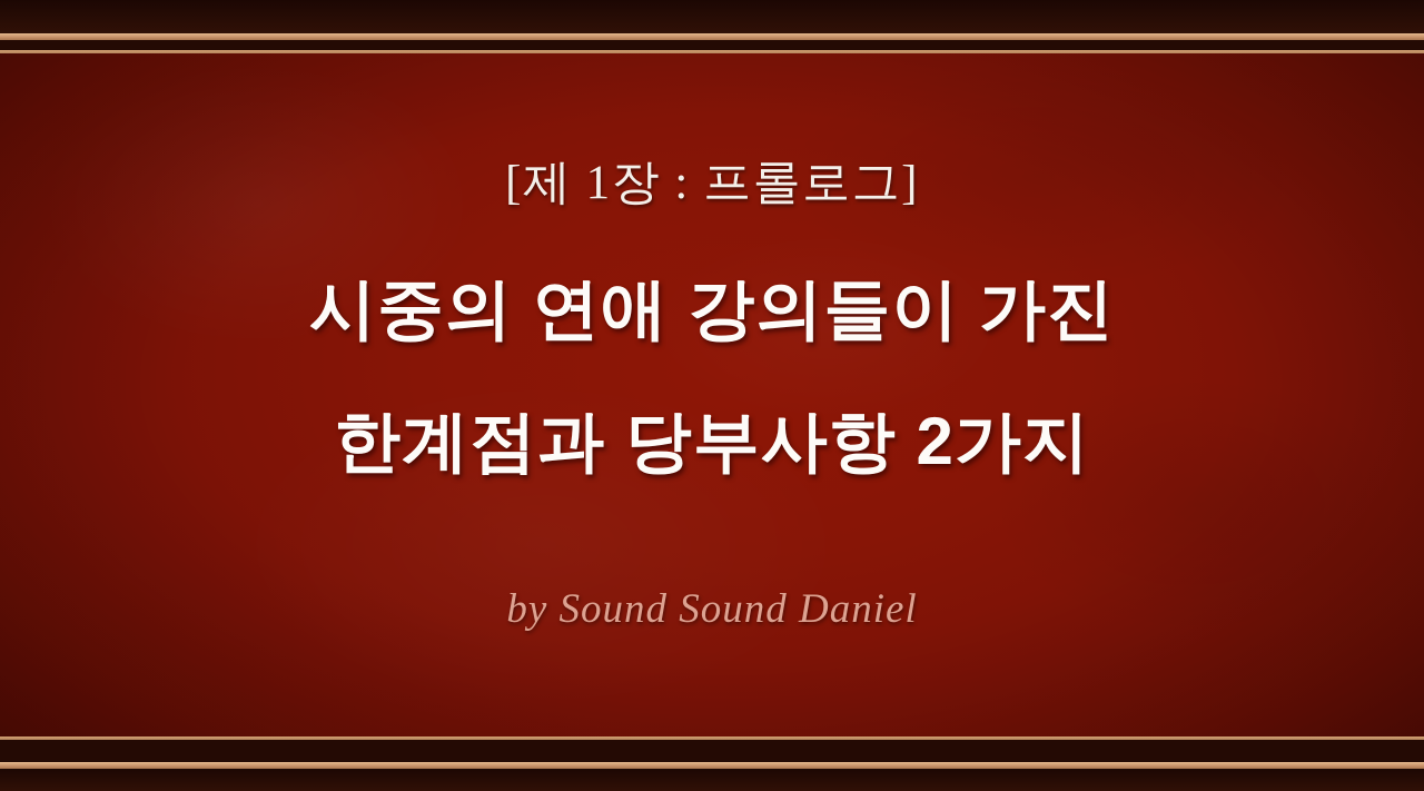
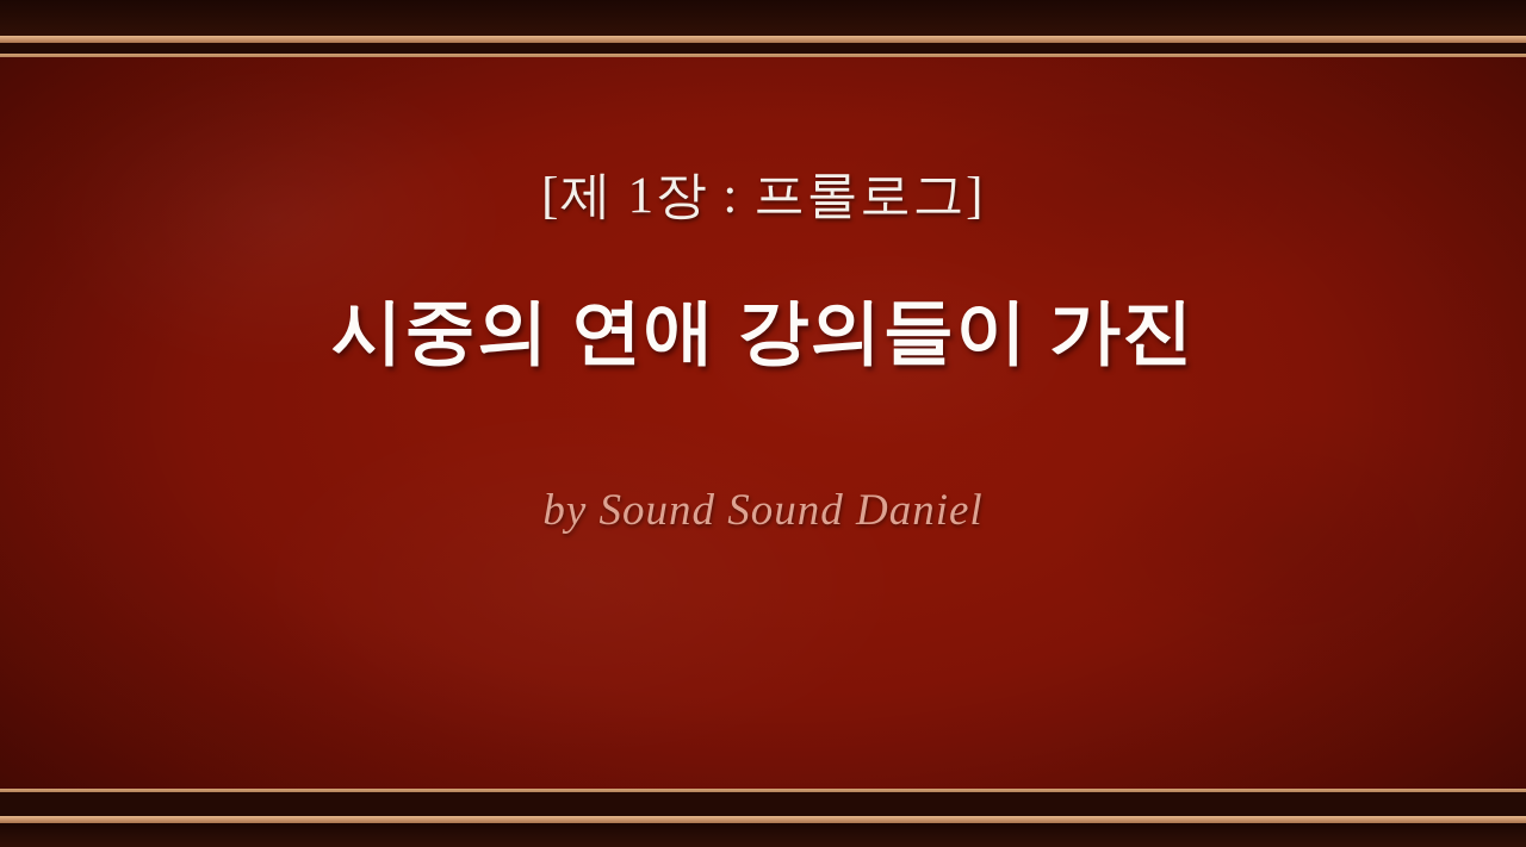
  [제 1장 : 프롤로그]
  시중의 연애 강의들이 가진
- 한계점과 당부사항 2가지
  by Sound Sound Daniel
